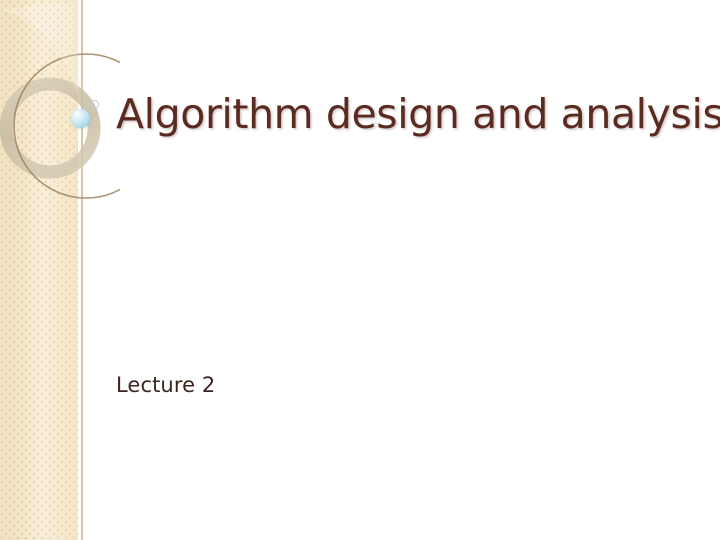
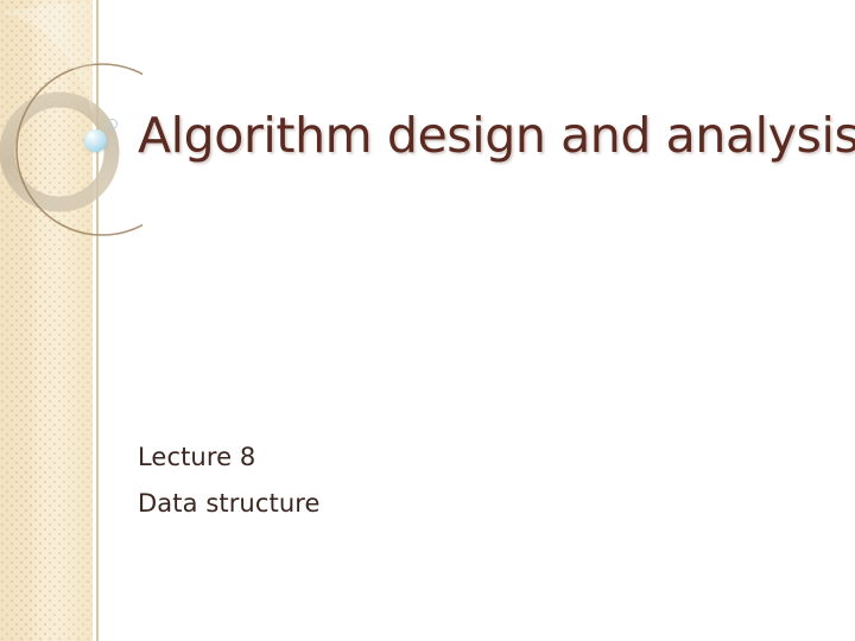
  Algorithm design and analysis
- Lecture 2
+ Lecture 8
+ Data structure
